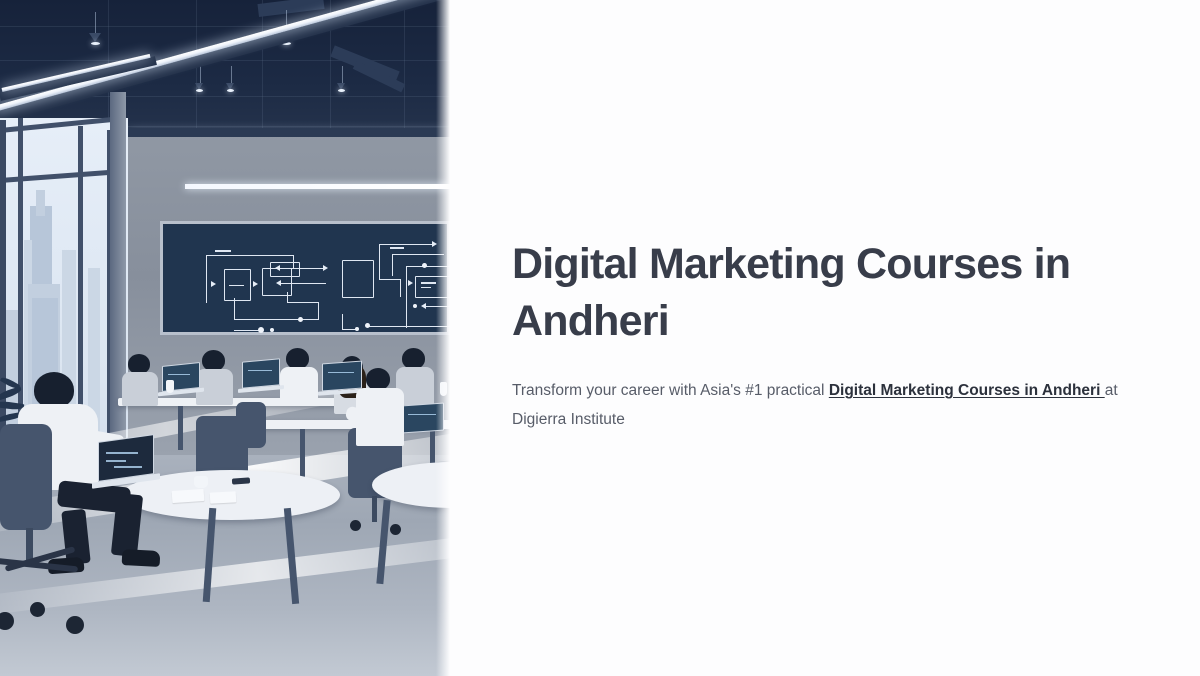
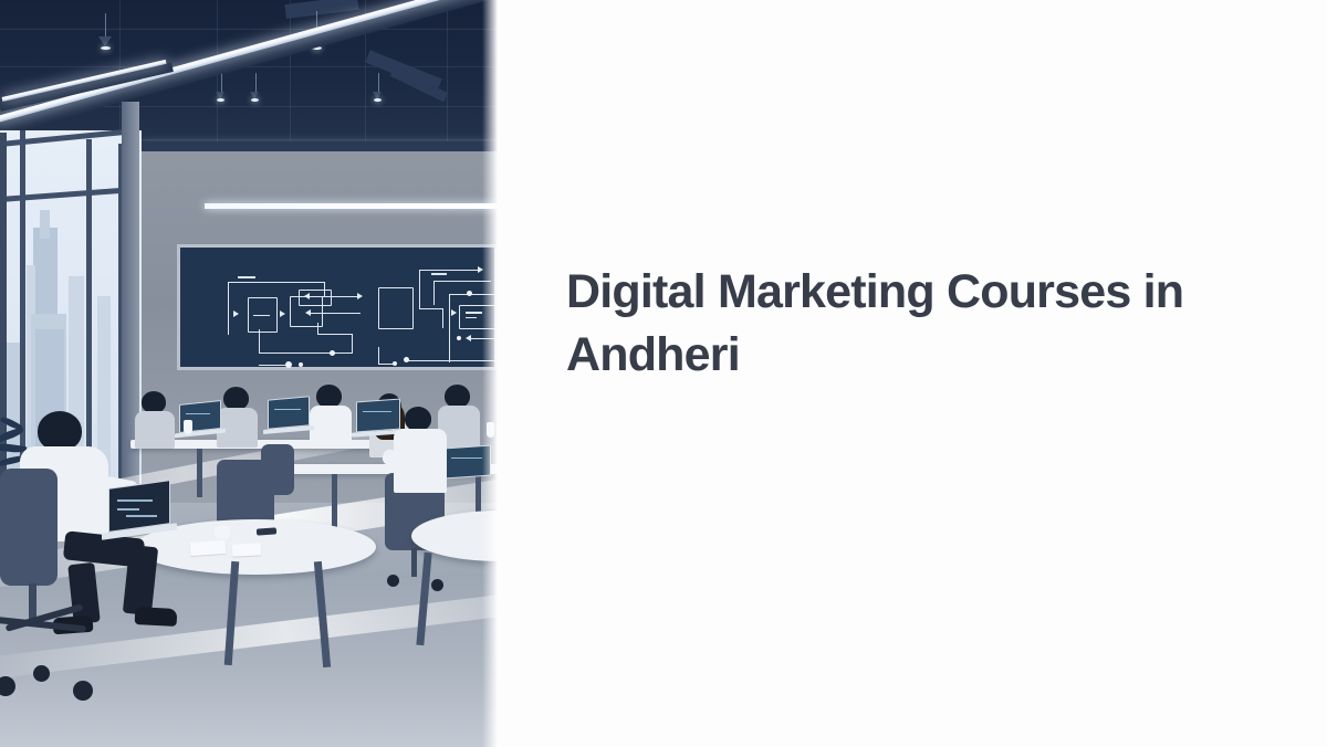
  Digital Marketing Courses in Andheri
- Transform your career with Asia's #1 practical Digital Marketing Courses in Andheri at Digierra Institute
